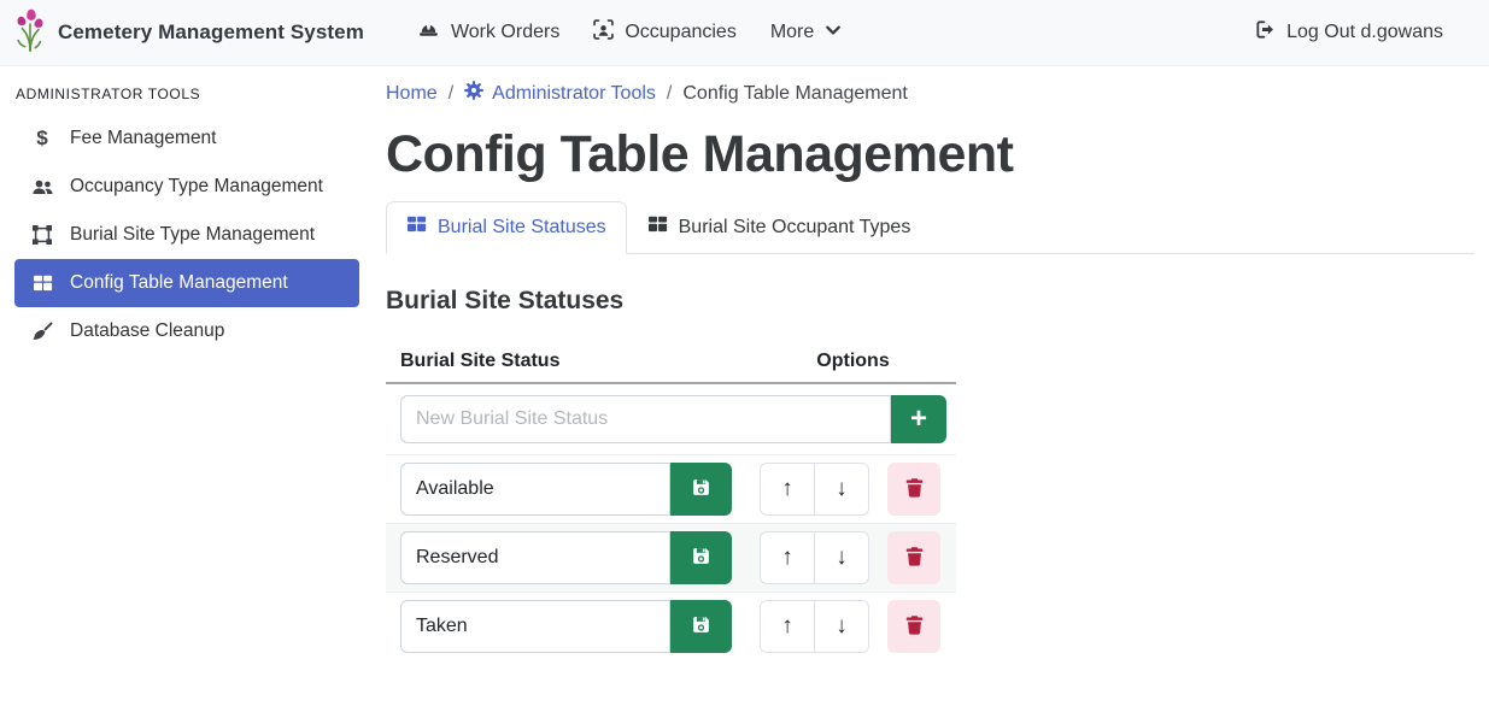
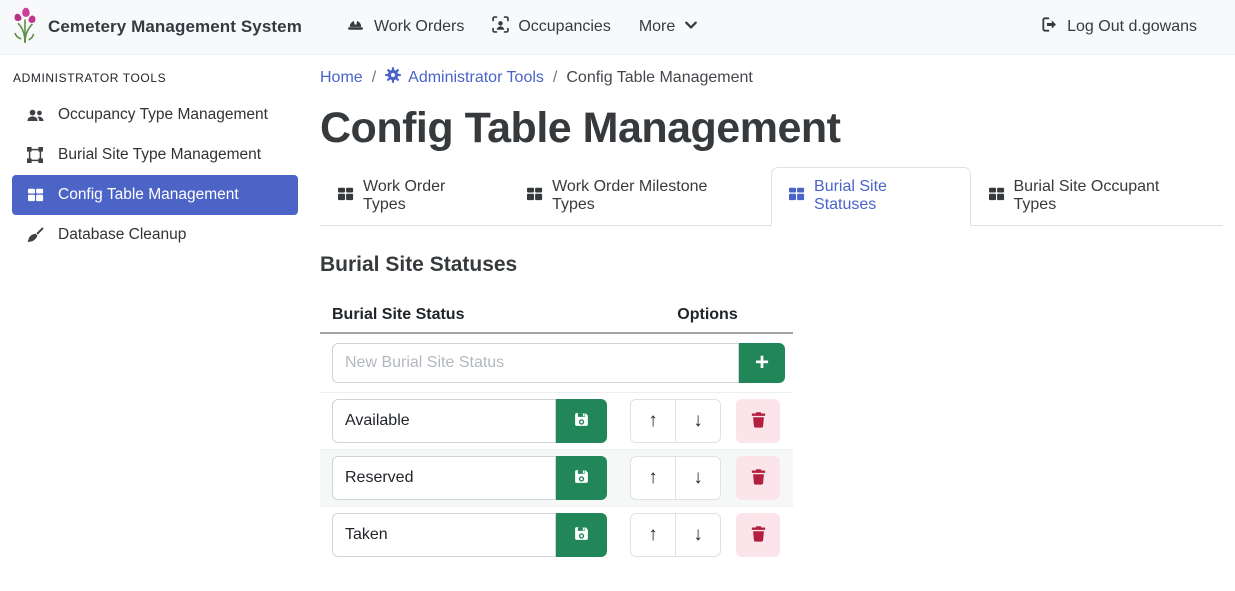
  Cemetery Management System
  Work Orders
  Occupancies
  More
  Log Out d.gowans
  ADMINISTRATOR TOOLS
- $
- Fee Management
  Occupancy Type Management
  Burial Site Type Management
  Config Table Management
  Database Cleanup
  Home
  /
  Administrator Tools
  /
  Config Table Management
  Config Table Management
+ Work Order Types
+ Work Order Milestone Types
  Burial Site Statuses
  Burial Site Occupant Types
  Burial Site Statuses
  Burial Site Status
  Options
  New Burial Site Status
  +
  Available
  ↑
  ↓
  Reserved
  ↑
  ↓
  Taken
  ↑
  ↓
